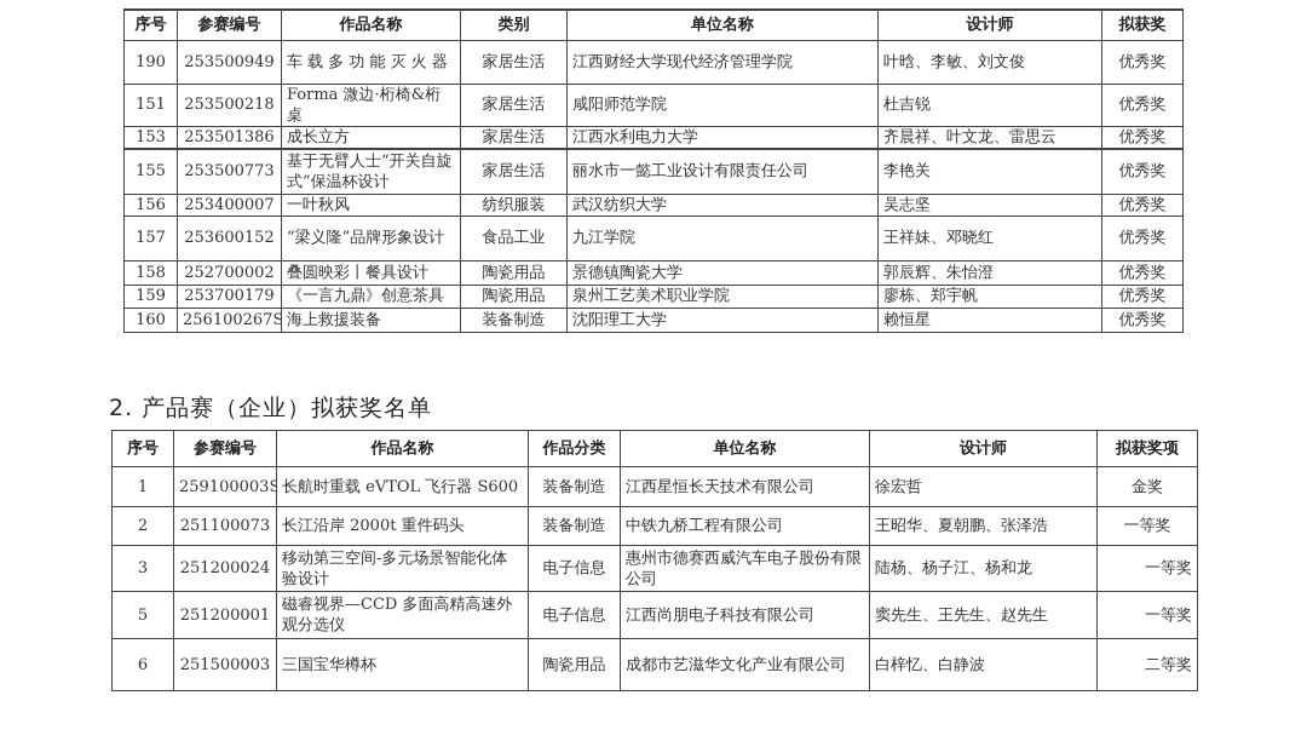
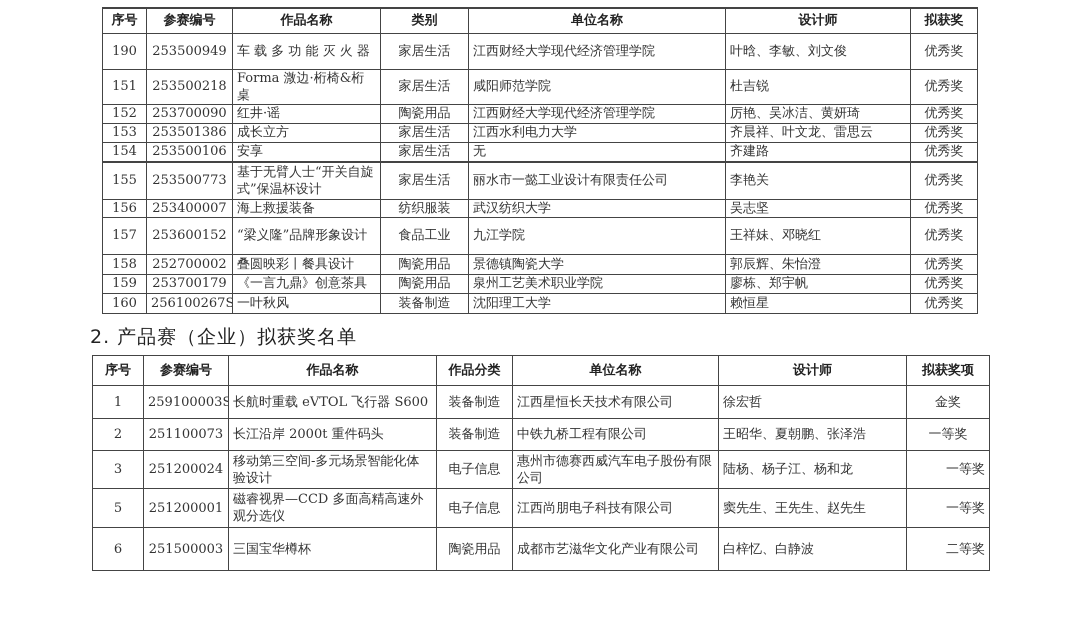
  序号	参赛编号	作品名称	类别	单位名称	设计师	拟获奖
  190	253500949	车 载 多 功 能 灭 火 器	家居生活	江西财经大学现代经济管理学院	叶晗、李敏、刘文俊	优秀奖
  151	253500218	Forma 溦边·桁椅&桁桌	家居生活	咸阳师范学院	杜吉锐	优秀奖
+ 152	253700090	红井·谣	陶瓷用品	江西财经大学现代经济管理学院	厉艳、吴冰洁、黄妍琦	优秀奖
  153	253501386	成长立方	家居生活	江西水利电力大学	齐晨祥、叶文龙、雷思云	优秀奖
+ 154	253500106	安享	家居生活	无	齐建路	优秀奖
  155	253500773	基于无臂人士“开关自旋式”保温杯设计	家居生活	丽水市一懿工业设计有限责任公司	李艳关	优秀奖
- 156	253400007	一叶秋风	纺织服装	武汉纺织大学	吴志坚	优秀奖
+ 156	253400007	海上救援装备	纺织服装	武汉纺织大学	吴志坚	优秀奖
  157	253600152	“梁义隆”品牌形象设计	食品工业	九江学院	王祥妹、邓晓红	优秀奖
  158	252700002	叠圆映彩丨餐具设计	陶瓷用品	景德镇陶瓷大学	郭辰辉、朱怡澄	优秀奖
  159	253700179	《一言九鼎》创意茶具	陶瓷用品	泉州工艺美术职业学院	廖栋、郑宇帆	优秀奖
- 160	256100267S	海上救援装备	装备制造	沈阳理工大学	赖恒星	优秀奖
+ 160	256100267S	一叶秋风	装备制造	沈阳理工大学	赖恒星	优秀奖
  2. 产品赛（企业）拟获奖名单
  序号	参赛编号	作品名称	作品分类	单位名称	设计师	拟获奖项
  1	259100003S	长航时重载 eVTOL 飞行器 S600	装备制造	江西星恒长天技术有限公司	徐宏哲	金奖
  2	251100073	长江沿岸 2000t 重件码头	装备制造	中铁九桥工程有限公司	王昭华、夏朝鹏、张泽浩	一等奖
  3	251200024	移动第三空间-多元场景智能化体验设计	电子信息	惠州市德赛西威汽车电子股份有限公司	陆杨、杨子江、杨和龙	一等奖
  5	251200001	磁睿视界—CCD 多面高精高速外观分选仪	电子信息	江西尚朋电子科技有限公司	窦先生、王先生、赵先生	一等奖
  6	251500003	三国宝华樽杯	陶瓷用品	成都市艺滋华文化产业有限公司	白梓忆、白静波	二等奖
